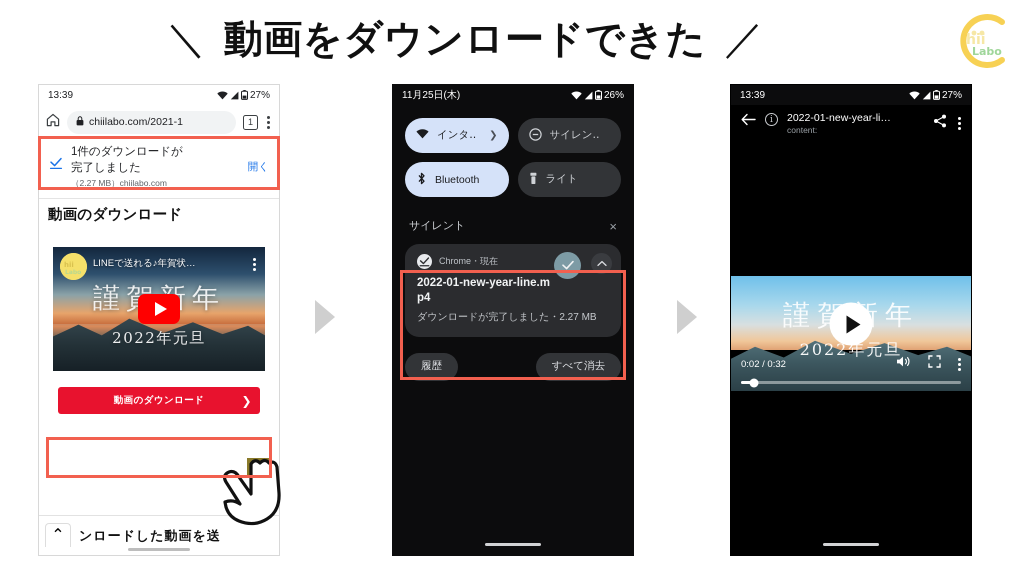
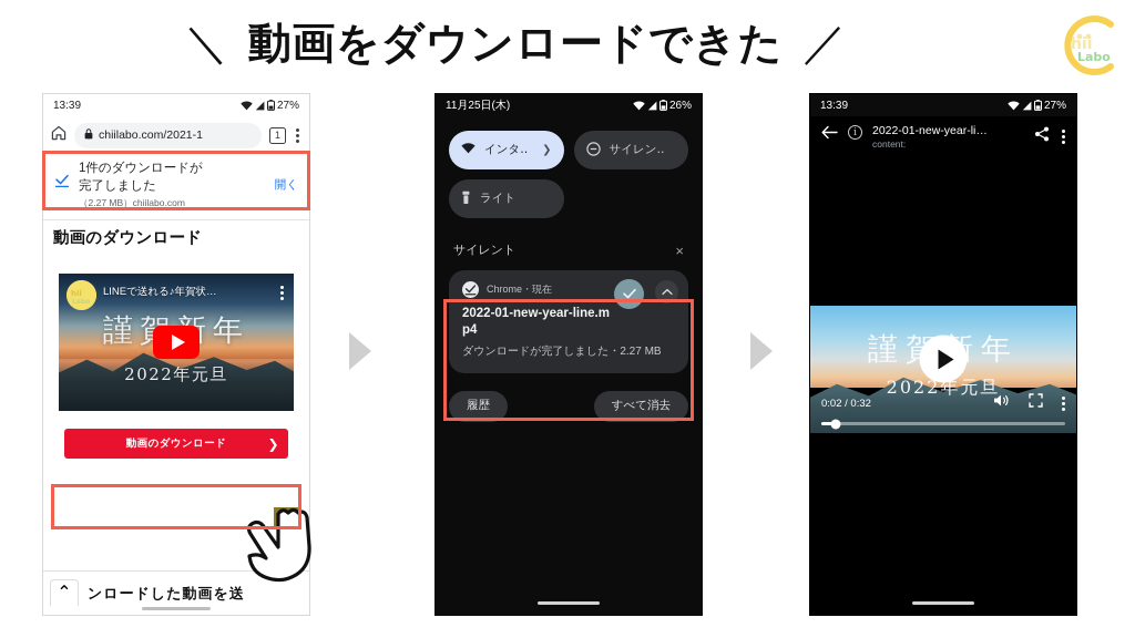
  ＼
  動画をダウンロードできた
  ／
  hii
  Labo
  13:39
  27%
  chiilabo.com/2021-1
  1
  1件のダウンロードが
  完了しました
  （2.27 MB）chiilabo.com
  開く
  動画のダウンロード
  2022年元旦
  hii
  LINEで送れる♪年賀状…
  動画のダウンロード
  ❯
  ⌃
  ンロードした動画を送
  11月25日(木)
  26%
  インタ‥
  ❯
  サイレン‥
- Bluetooth
  ライト
  サイレント
  ×
  Chrome・現在
  2022-01-new-year-line.mp4
  ダウンロードが完了しました・2.27 MB
  履歴
  すべて消去
  13:39
  27%
  i
  2022-01-new-year-li…
  content:
  2022年元旦
  0:02 / 0:32
